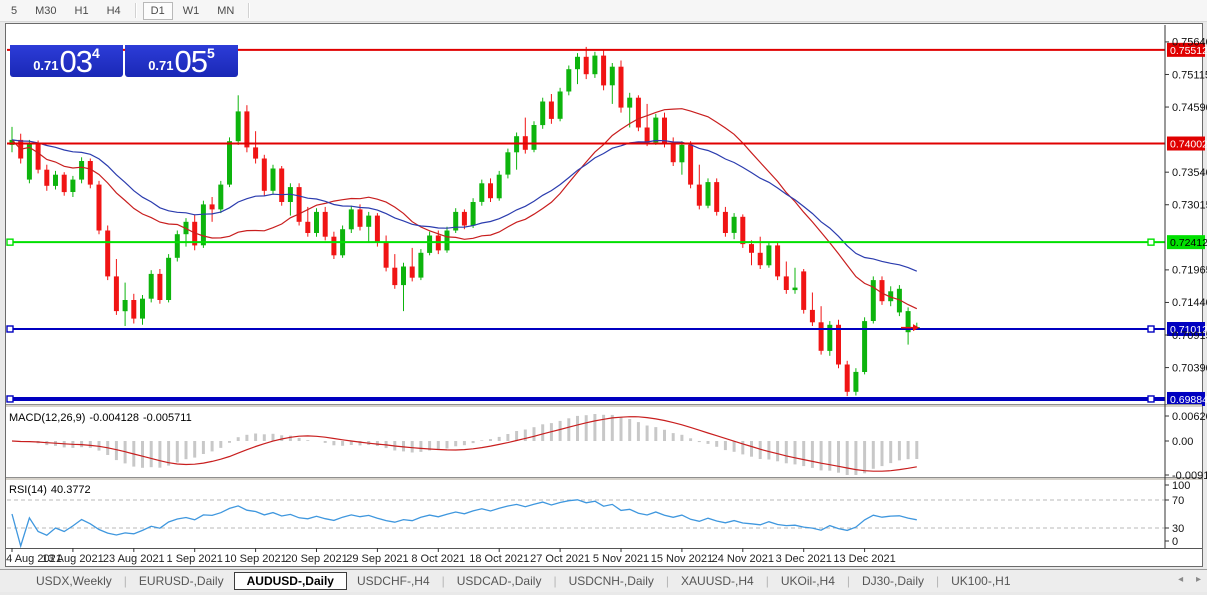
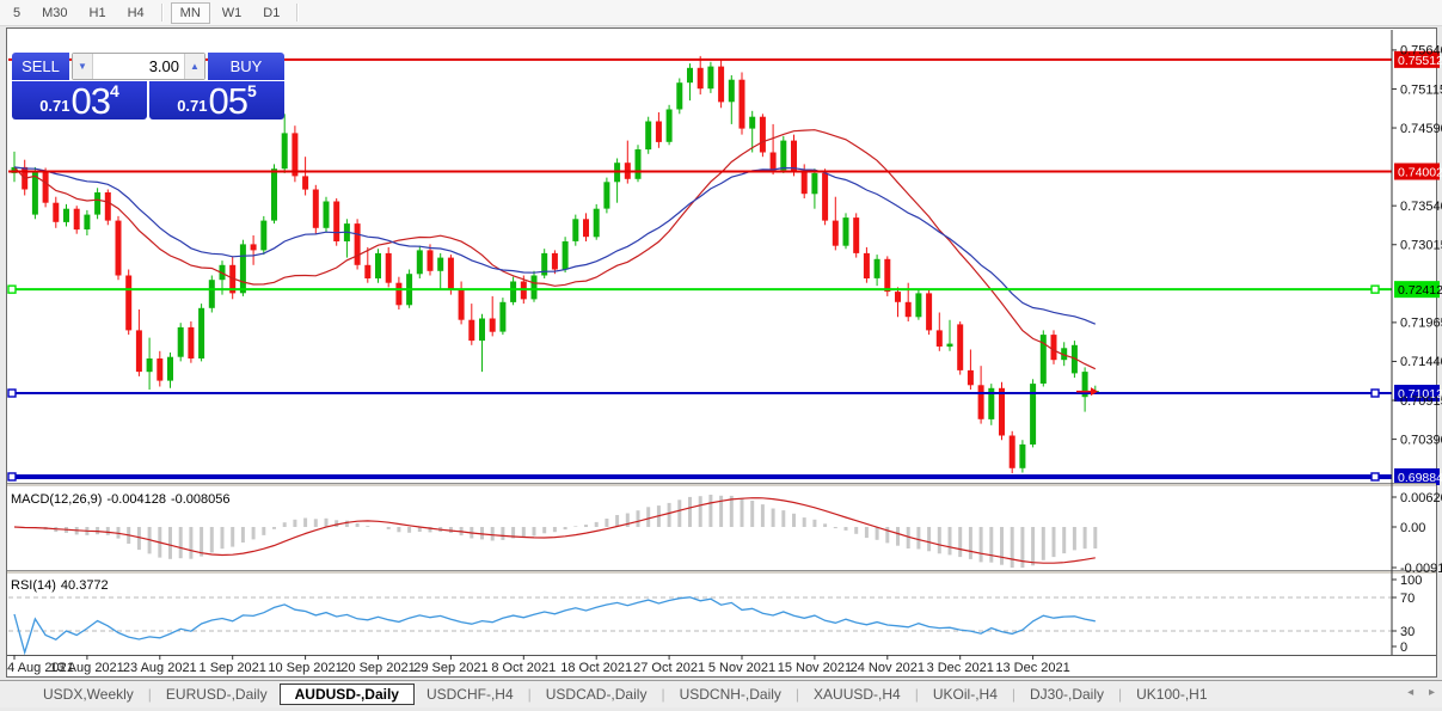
  5
  M30
  H1
  H4
- D1
+ MN
  W1
- MN
+ D1
  0.75512
  0.74002
  0.72412
  0.71012
  0.69884
  0.7564
  0.7511
  0.7459
  0.7354
  0.7301
  0.7196
  0.7144
  0.7091
  0.7039
  0.0062
  0.00
  -0.0091
  100
  70
  30
  0
  4 Aug 2021
  13 Aug 2021
  23 Aug 2021
  1 Sep 2021
  10 Sep 2021
  20 Sep 2021
  29 Sep 2021
  8 Oct 2021
  18 Oct 2021
  27 Oct 2021
  5 Nov 2021
  15 Nov 2021
  24 Nov 2021
  3 Dec 2021
  13 Dec 2021
+ SELL
+ ▼
+ 3.00
+ ▲
+ BUY
  0.71
  03
  4
  0.71
  05
  5
- MACD(12,26,9) -0.004128 -0.005711
+ MACD(12,26,9) -0.004128 -0.008056
  RSI(14) 40.3772
  USDX,Weekly
  |
  EURUSD-,Daily
  AUDUSD-,Daily
  USDCHF-,H4
  |
  USDCAD-,Daily
  |
  USDCNH-,Daily
  |
  XAUUSD-,H4
  |
  UKOil-,H4
  |
  DJ30-,Daily
  |
  UK100-,H1
  ◂ ▸
